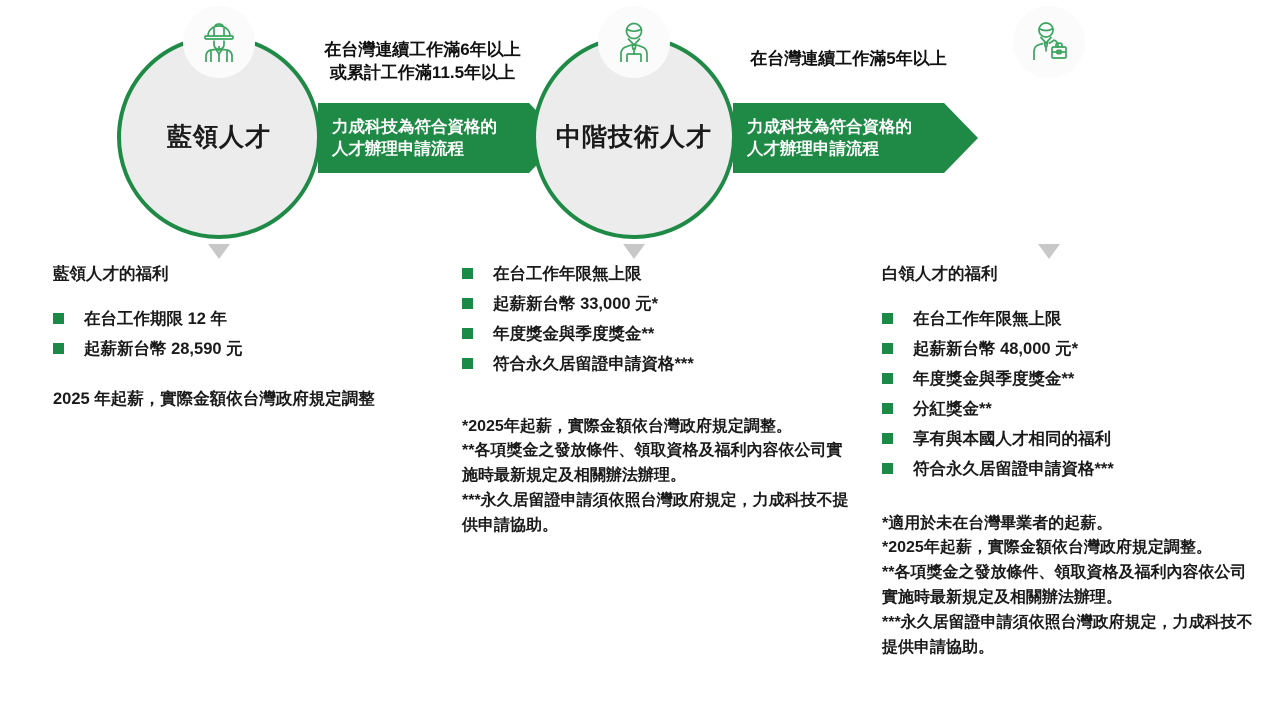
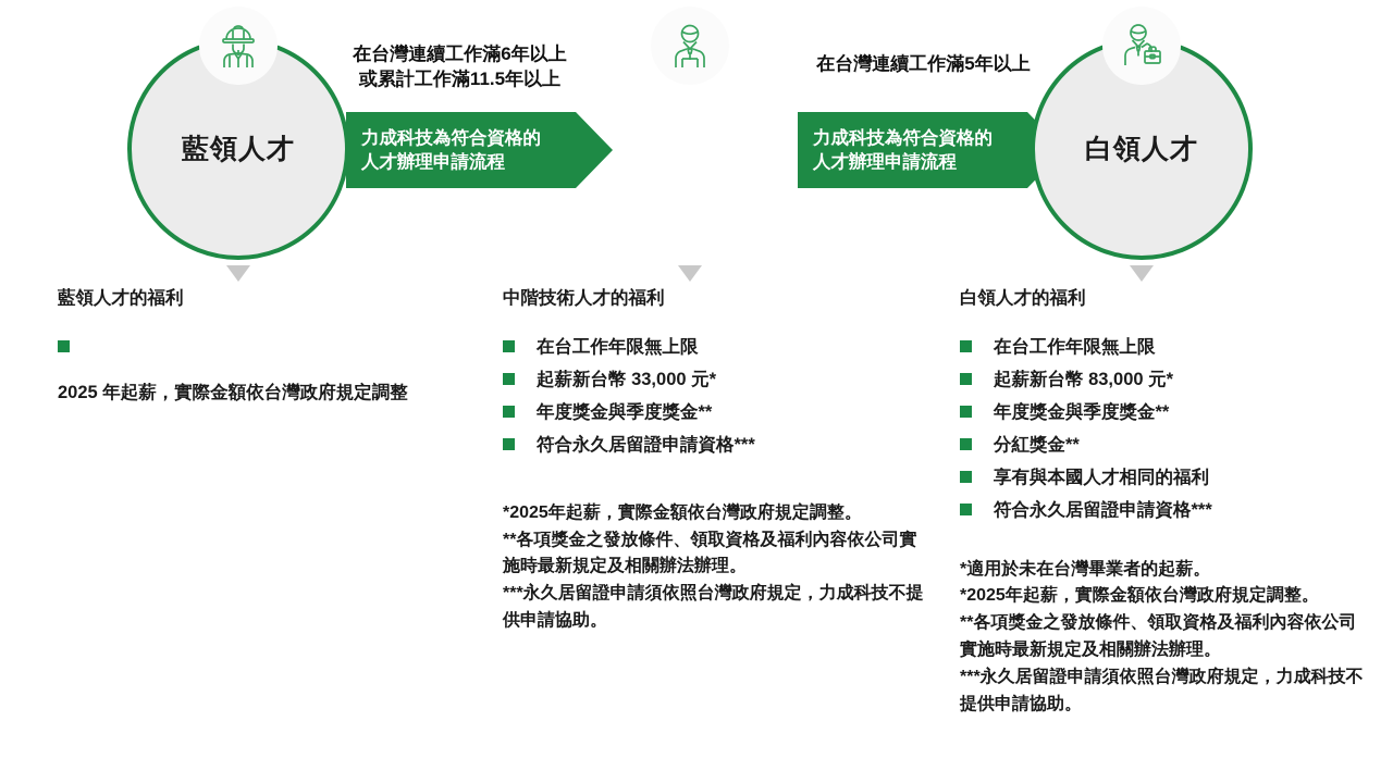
  藍領人才
  在台灣連續工作滿6年以上
  或累計工作滿11.5年以上
  力成科技為符合資格的
  人才辦理申請流程
- 中階技術人才
  在台灣連續工作滿5年以上
  力成科技為符合資格的
  人才辦理申請流程
+ 白領人才
  藍領人才的福利
- 在台工作期限 12 年
- 起薪新台幣 28,590 元
  2025 年起薪，實際金額依台灣政府規定調整
+ 中階技術人才的福利
  在台工作年限無上限
  起薪新台幣 33,000 元*
  年度獎金與季度獎金**
  符合永久居留證申請資格***
  *2025年起薪，實際金額依台灣政府規定調整。
  **各項獎金之發放條件、領取資格及福利內容依公司實施時最新規定及相關辦法辦理。
  ***永久居留證申請須依照台灣政府規定，力成科技不提供申請協助。
  白領人才的福利
  在台工作年限無上限
- 起薪新台幣 48,000 元*
+ 起薪新台幣 83,000 元*
  年度獎金與季度獎金**
  分紅獎金**
  享有與本國人才相同的福利
  符合永久居留證申請資格***
  *適用於未在台灣畢業者的起薪。
  *2025年起薪，實際金額依台灣政府規定調整。
  **各項獎金之發放條件、領取資格及福利內容依公司實施時最新規定及相關辦法辦理。
  ***永久居留證申請須依照台灣政府規定，力成科技不提供申請協助。
